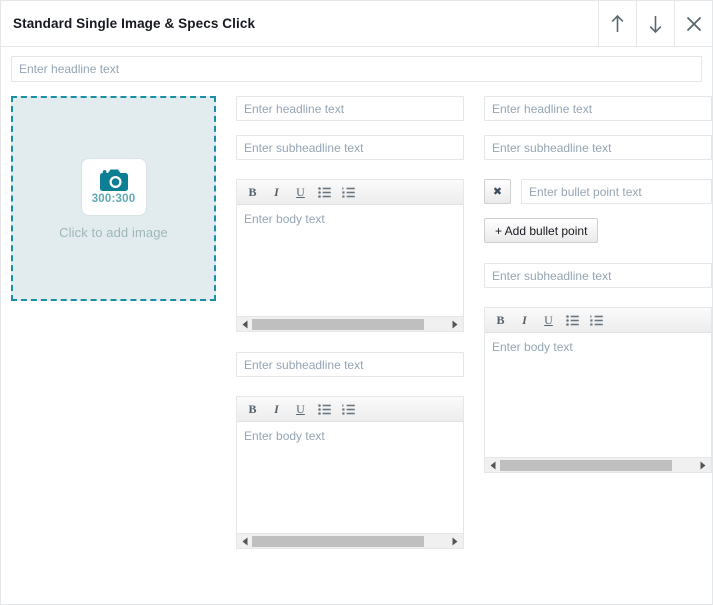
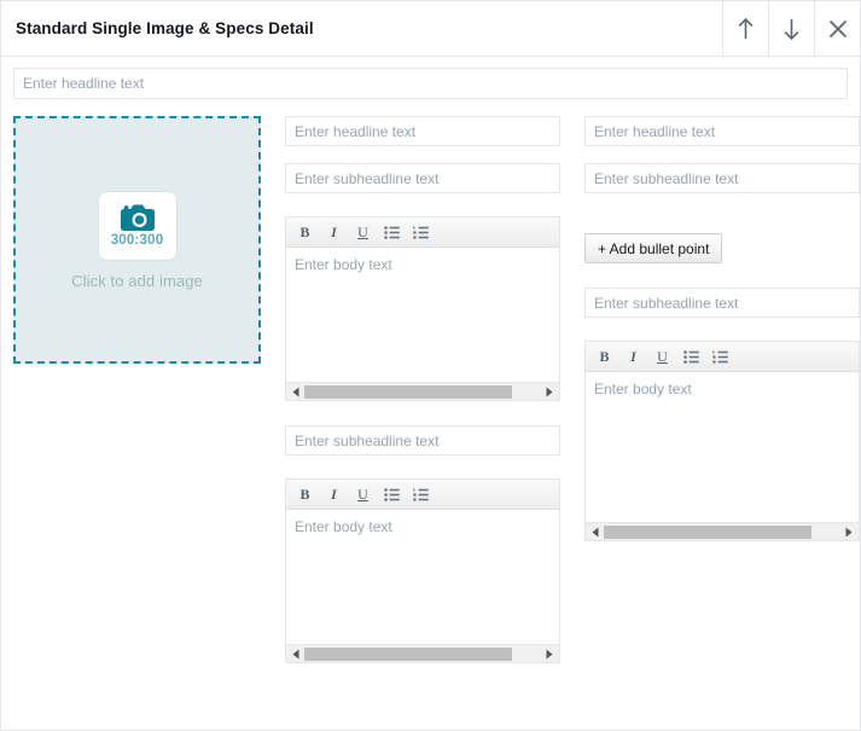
- Standard Single Image & Specs Click
+ Standard Single Image & Specs Detail
  Enter headline text
  300:300
  Click to add image
  Enter headline text
  Enter subheadline text
  B
  I
  U
  Enter body text
  Enter subheadline text
  B
  I
  U
  Enter body text
  Enter headline text
  Enter subheadline text
- ✖
- Enter bullet point text
  + Add bullet point
  Enter subheadline text
  B
  I
  U
  Enter body text
